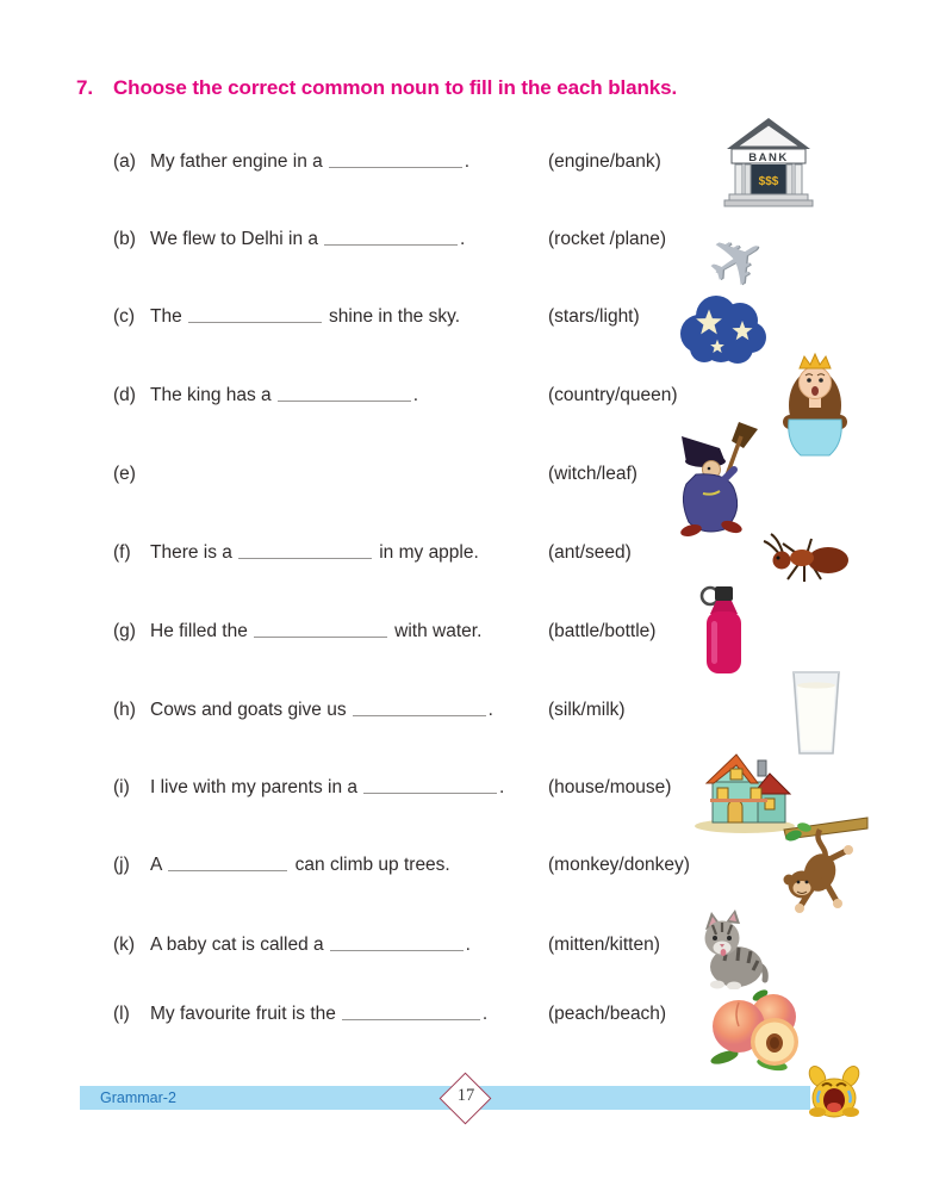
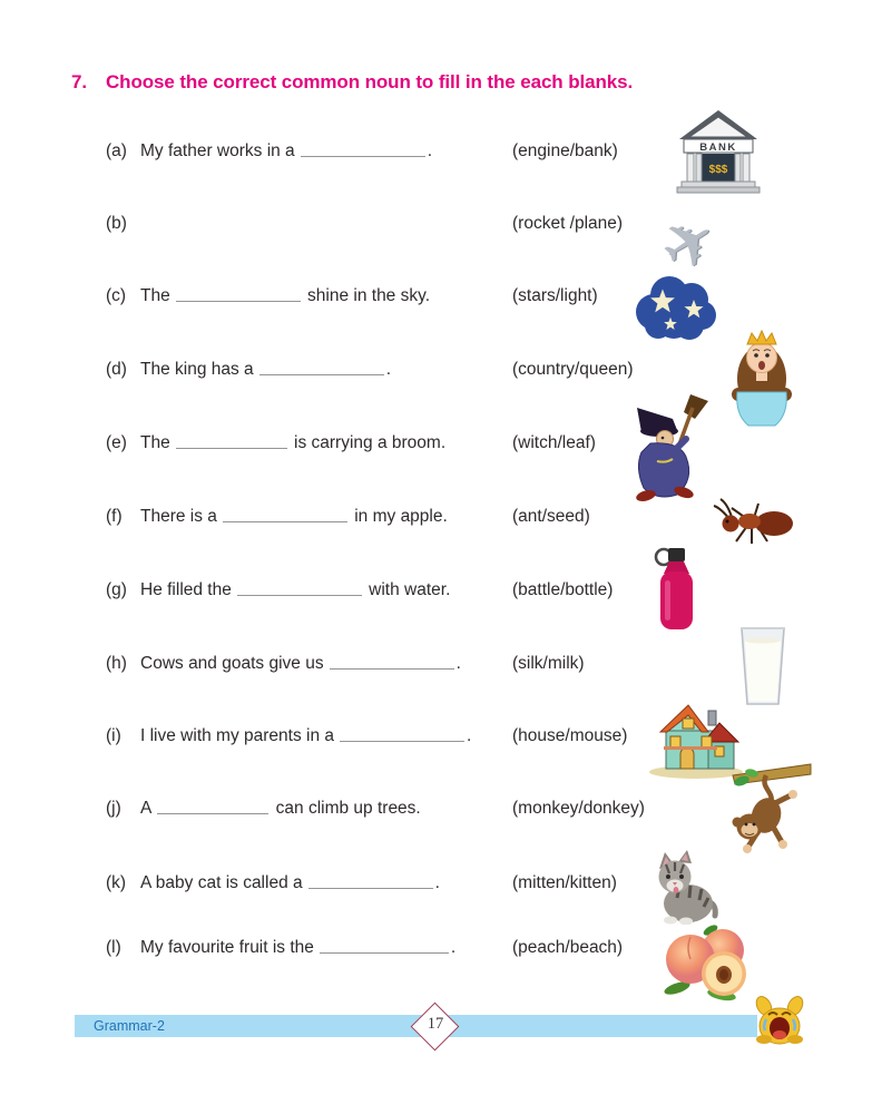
  7. Choose the correct common noun to fill in the each blanks.
  (a)
- My father engine in a .
+ My father works in a .
  (engine/bank)
  (b)
- We flew to Delhi in a .
  (rocket /plane)
  (c)
  The shine in the sky.
  (stars/light)
  (d)
  The king has a .
  (country/queen)
  (e)
+ The is carrying a broom.
  (witch/leaf)
  (f)
  There is a in my apple.
  (ant/seed)
  (g)
  He filled the with water.
  (battle/bottle)
  (h)
  Cows and goats give us .
  (silk/milk)
  (i)
  I live with my parents in a .
  (house/mouse)
  (j)
  A can climb up trees.
  (monkey/donkey)
  (k)
  A baby cat is called a .
  (mitten/kitten)
  (l)
  My favourite fruit is the .
  (peach/beach)
  BANK
  $$$
  Grammar-2
  17
